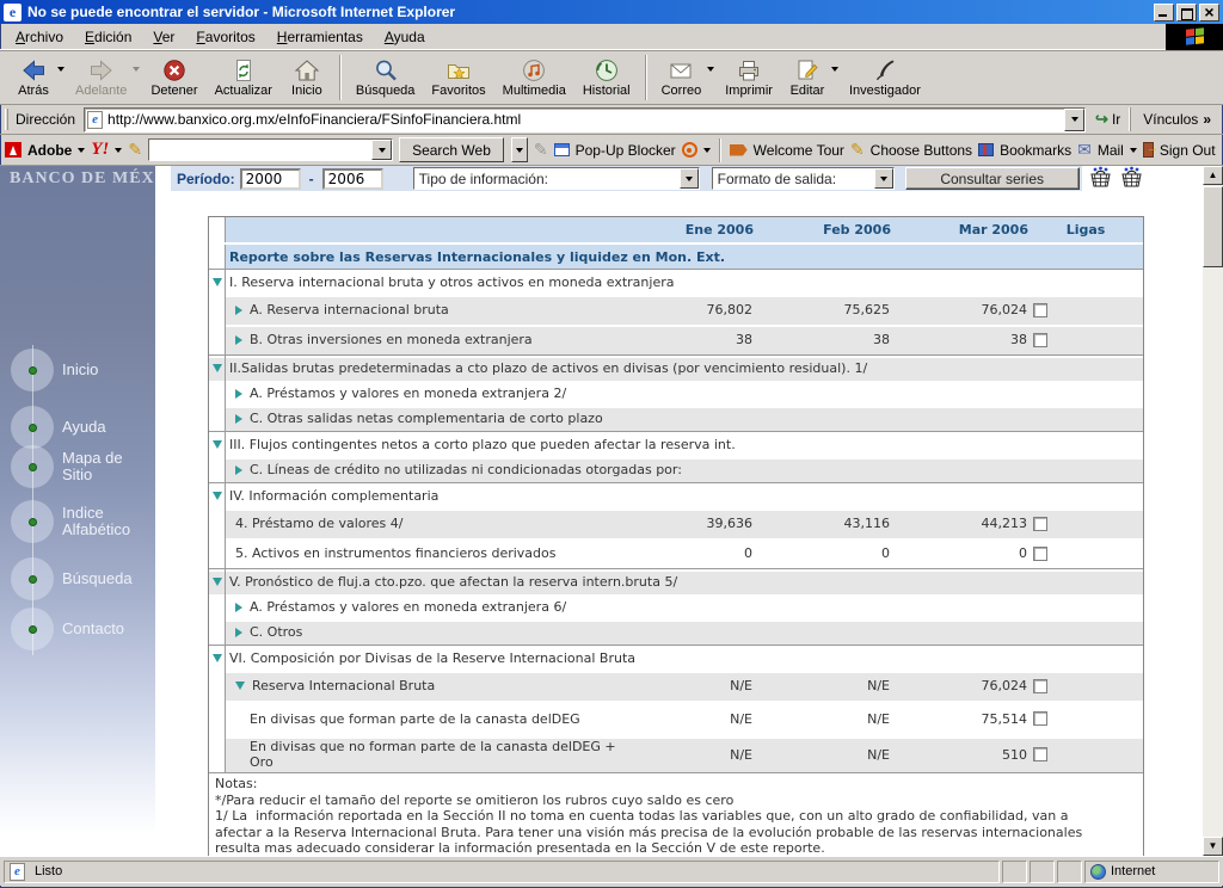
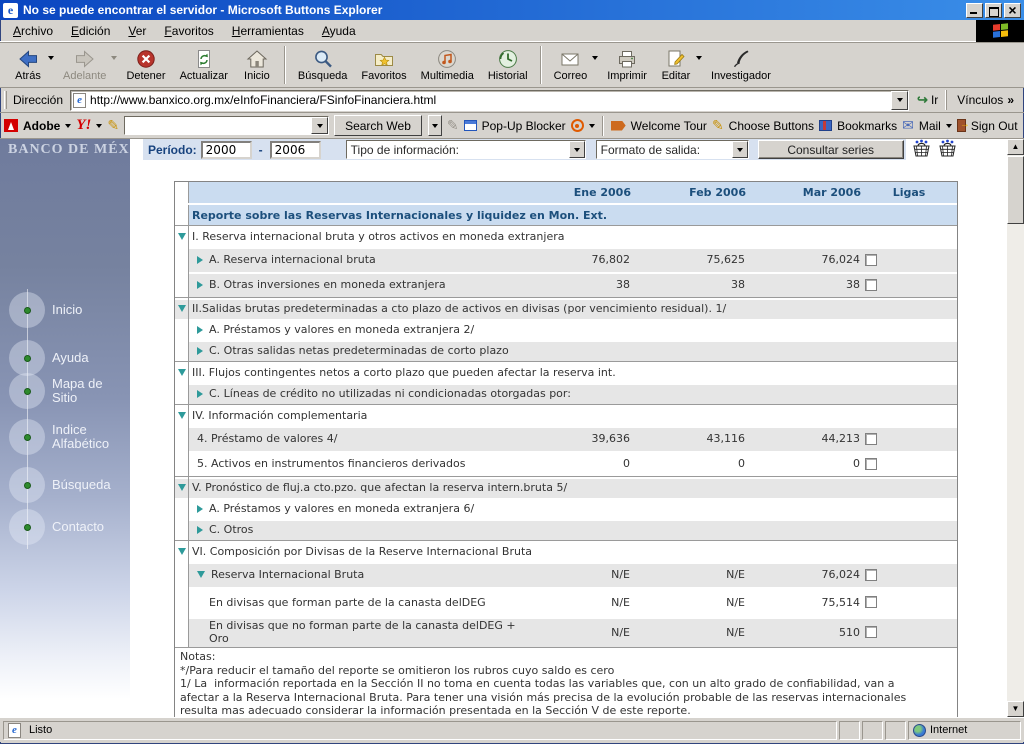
- No se puede encontrar el servidor - Microsoft Internet Explorer
+ No se puede encontrar el servidor - Microsoft Buttons Explorer
  Archivo
  Edición
  Ver
  Favoritos
  Herramientas
  Ayuda
  Atrás
  Adelante
  Detener
  Actualizar
  Inicio
  Búsqueda
  Favoritos
  Multimedia
  Historial
  Correo
  Imprimir
  Editar
  Investigador
  Dirección
  http://www.banxico.org.mx/eInfoFinanciera/FSinfoFinanciera.html
  Ir
  Vínculos
  »
  Adobe
  Y!
  Search Web
  Pop-Up Blocker
  Welcome Tour
  Choose Buttons
  Bookmarks
  Mail
  Sign Out
  BANCO DE MÉX
  Inicio
  Ayuda
  Mapa de
  Sitio
  Indice
  Alfabético
  Búsqueda
  Contacto
  Período:
  2000
  -
  2006
  Tipo de información:
  Formato de salida:
  Consultar series
  Ene 2006
  Feb 2006
  Mar 2006
  Ligas
  Reporte sobre las Reservas Internacionales y liquidez en Mon. Ext.
  I. Reserva internacional bruta y otros activos en moneda extranjera
  A. Reserva internacional bruta
  76,802
  75,625
  76,024
  B. Otras inversiones en moneda extranjera
  38
  38
  38
  II.Salidas brutas predeterminadas a cto plazo de activos en divisas (por vencimiento residual). 1/
  A. Préstamos y valores en moneda extranjera 2/
- C. Otras salidas netas complementaria de corto plazo
+ C. Otras salidas netas predeterminadas de corto plazo
  III. Flujos contingentes netos a corto plazo que pueden afectar la reserva int.
  C. Líneas de crédito no utilizadas ni condicionadas otorgadas por:
  IV. Información complementaria
  4. Préstamo de valores 4/
  39,636
  43,116
  44,213
  5. Activos en instrumentos financieros derivados
  0
  0
  0
  V. Pronóstico de fluj.a cto.pzo. que afectan la reserva intern.bruta 5/
  A. Préstamos y valores en moneda extranjera 6/
  C. Otros
  VI. Composición por Divisas de la Reserve Internacional Bruta
  Reserva Internacional Bruta
  N/E
  N/E
  76,024
  En divisas que forman parte de la canasta delDEG
  N/E
  N/E
  75,514
  En divisas que no forman parte de la canasta delDEG + Oro
  N/E
  N/E
  510
  Notas:
  */Para reducir el tamaño del reporte se omitieron los rubros cuyo saldo es cero
  1/ La información reportada en la Sección II no toma en cuenta todas las variables que, con un alto grado de confiabilidad, van a
  afectar a la Reserva Internacional Bruta. Para tener una visión más precisa de la evolución probable de las reservas internacionales
  resulta mas adecuado considerar la información presentada en la Sección V de este reporte.
  Listo
  Internet
